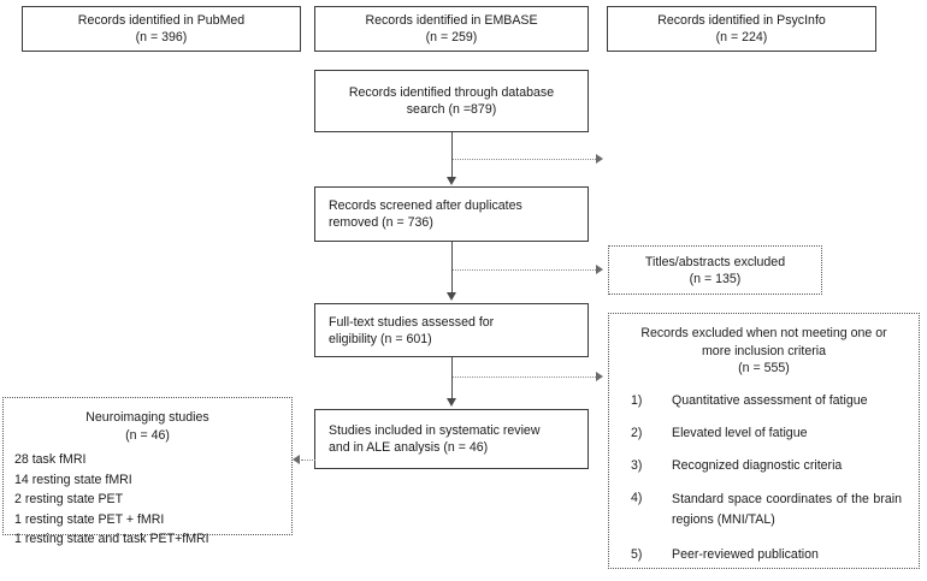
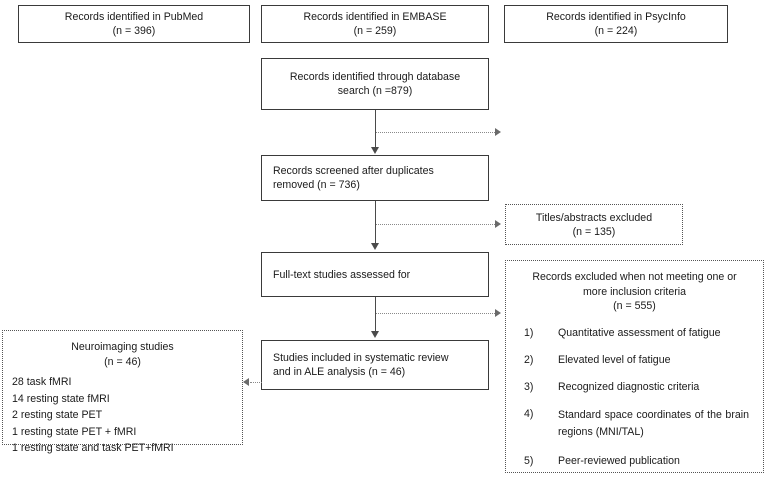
  Records identified in PubMed
  (n = 396)
  Records identified in EMBASE
  (n = 259)
  Records identified in PsycInfo
  (n = 224)
  Records identified through database
  search (n =879)
  Records screened after duplicates
  removed (n = 736)
  Full-text studies assessed for
- eligibility (n = 601)
  Studies included in systematic review
  and in ALE analysis (n = 46)
  Titles/abstracts excluded
  (n = 135)
  Records excluded when not meeting one or
  more inclusion criteria
  (n = 555)
  1)
  Quantitative assessment of fatigue
  2)
  Elevated level of fatigue
  3)
  Recognized diagnostic criteria
  4)
  Standard space coordinates of the brain regions (MNI/TAL)
  5)
  Peer-reviewed publication
  Neuroimaging studies
  (n = 46)
  28 task fMRI
  14 resting state fMRI
  2 resting state PET
  1 resting state PET + fMRI
  1 resting state and task PET+fMRI
